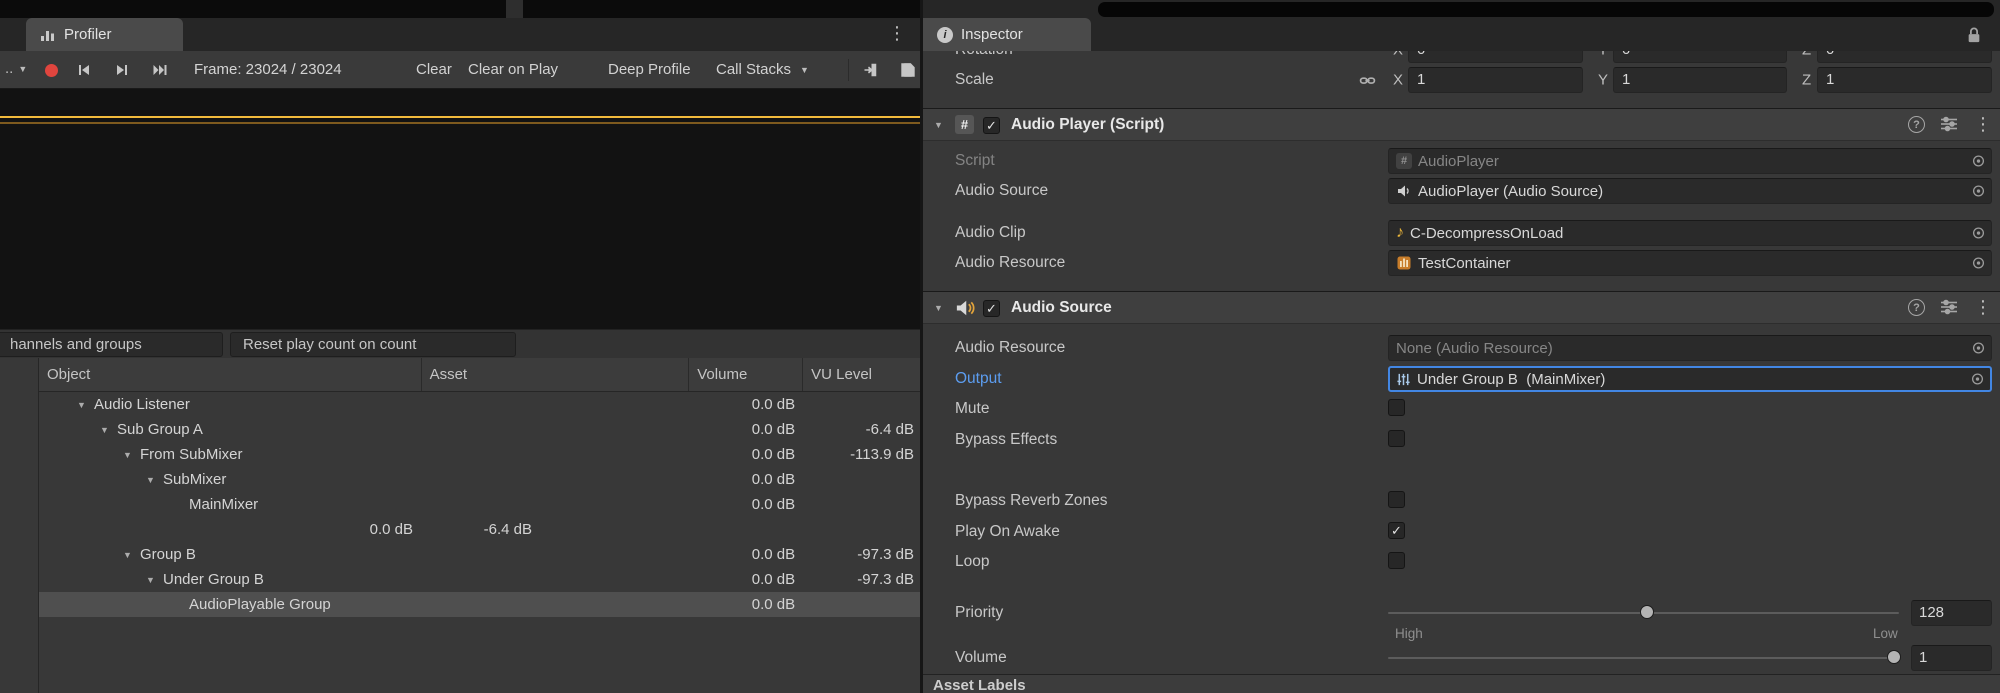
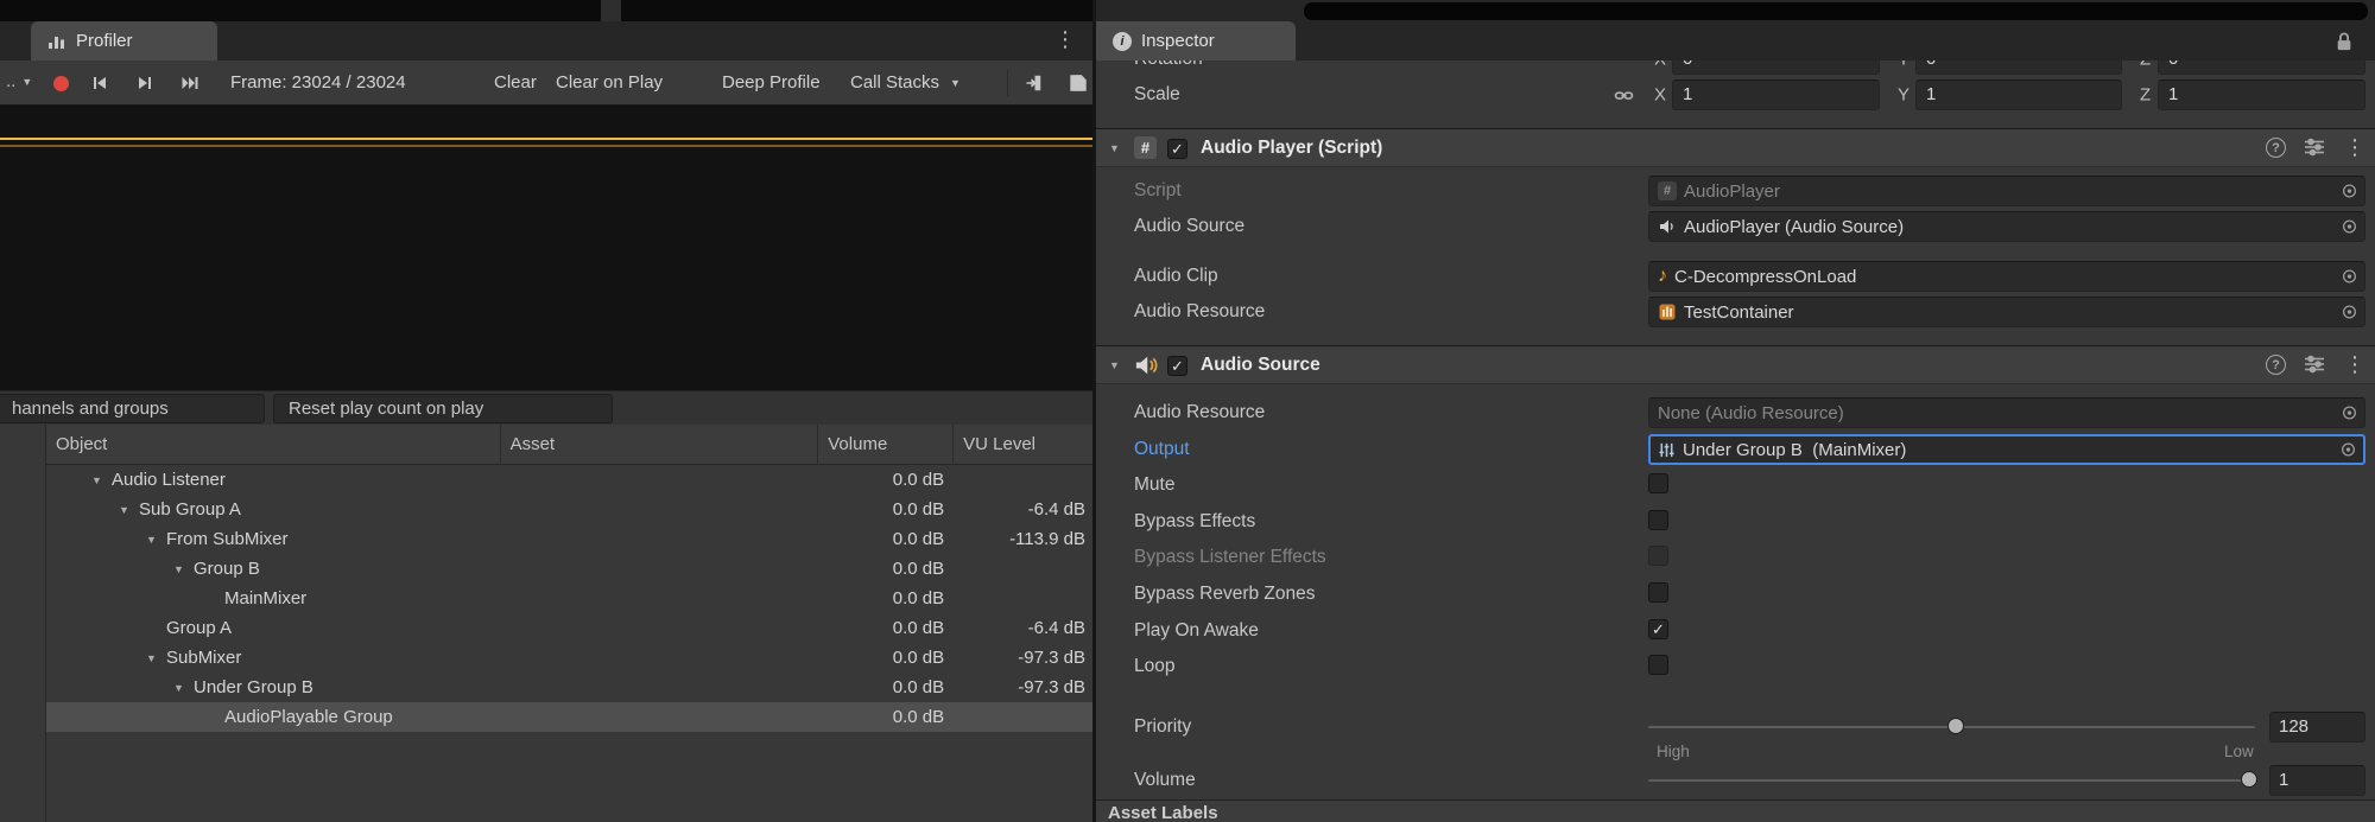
  Profiler
  ⋮
  ..
  ▼
  Frame: 23024 / 23024
  Clear
  Clear on Play
  Deep Profile
  Call Stacks
  ▼
  hannels and groups
- Reset play count on count
+ Reset play count on play
  Object
  Asset
  Volume
  VU Level
  ▼
  Audio Listener
  0.0 dB
  ▼
  Sub Group A
  0.0 dB
  -6.4 dB
  ▼
  From SubMixer
  0.0 dB
  -113.9 dB
  ▼
- SubMixer
+ Group B
  0.0 dB
  MainMixer
  0.0 dB
+ Group A
  0.0 dB
  -6.4 dB
  ▼
- Group B
+ SubMixer
  0.0 dB
  -97.3 dB
  ▼
  Under Group B
  0.0 dB
  -97.3 dB
  AudioPlayable Group
  0.0 dB
  i
  Inspector
  Scale
  X
  1
  Y
  1
  Z
  1
  ▼
  #
  ✓
  Audio Player (Script)
  ?
  ⋮
  Script
  #
  AudioPlayer
  Audio Source
  AudioPlayer (Audio Source)
  Audio Clip
  ♪
  C-DecompressOnLoad
  Audio Resource
  TestContainer
  ▼
  ✓
  Audio Source
  ?
  ⋮
  Audio Resource
  None (Audio Resource)
  Output
  Under Group B (MainMixer)
  Mute
  Bypass Effects
+ Bypass Listener Effects
  Bypass Reverb Zones
  Play On Awake
  ✓
  Loop
  Priority
  128
  High
  Low
  Volume
  1
  Asset Labels
